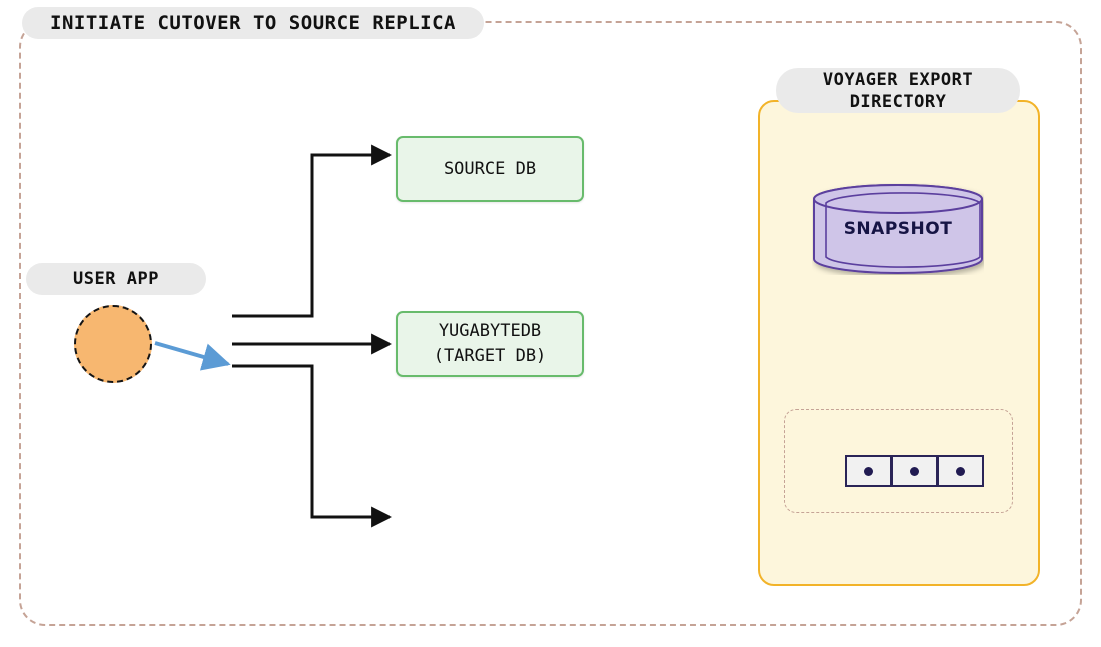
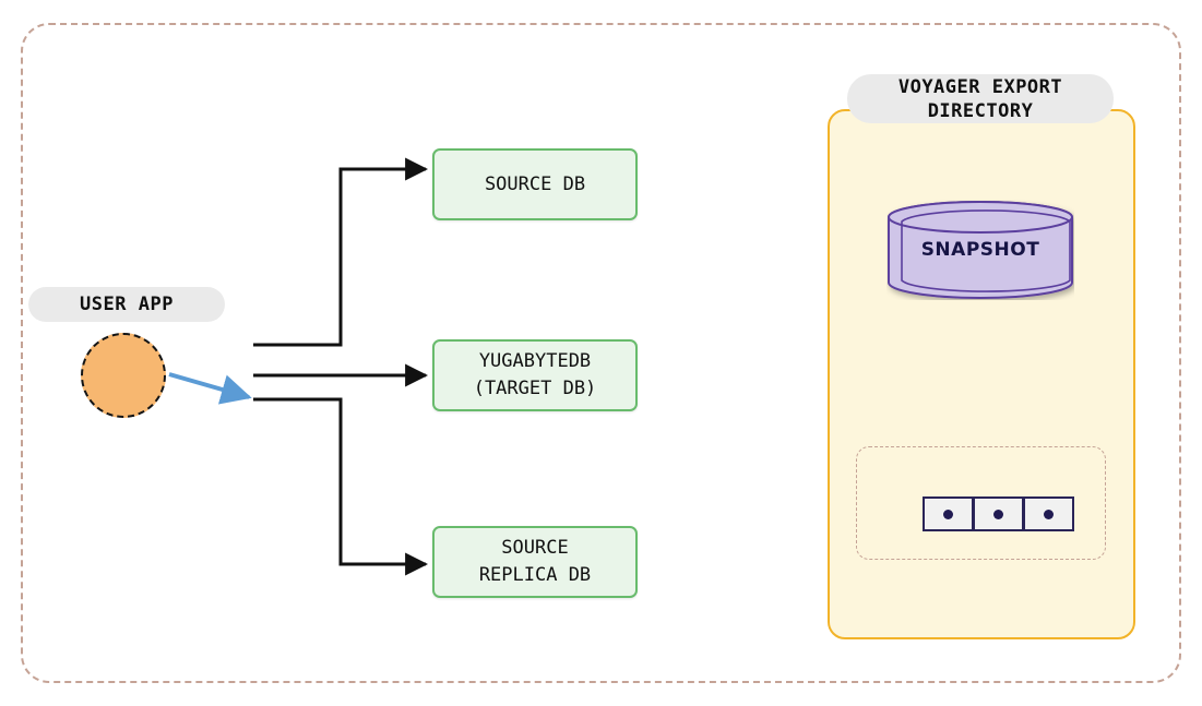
- INITIATE CUTOVER TO SOURCE REPLICA
  VOYAGER EXPORT
  DIRECTORY
  SNAPSHOT
  USER APP
  SOURCE DB
  YUGABYTEDB
  (TARGET DB)
+ SOURCE
+ REPLICA DB
